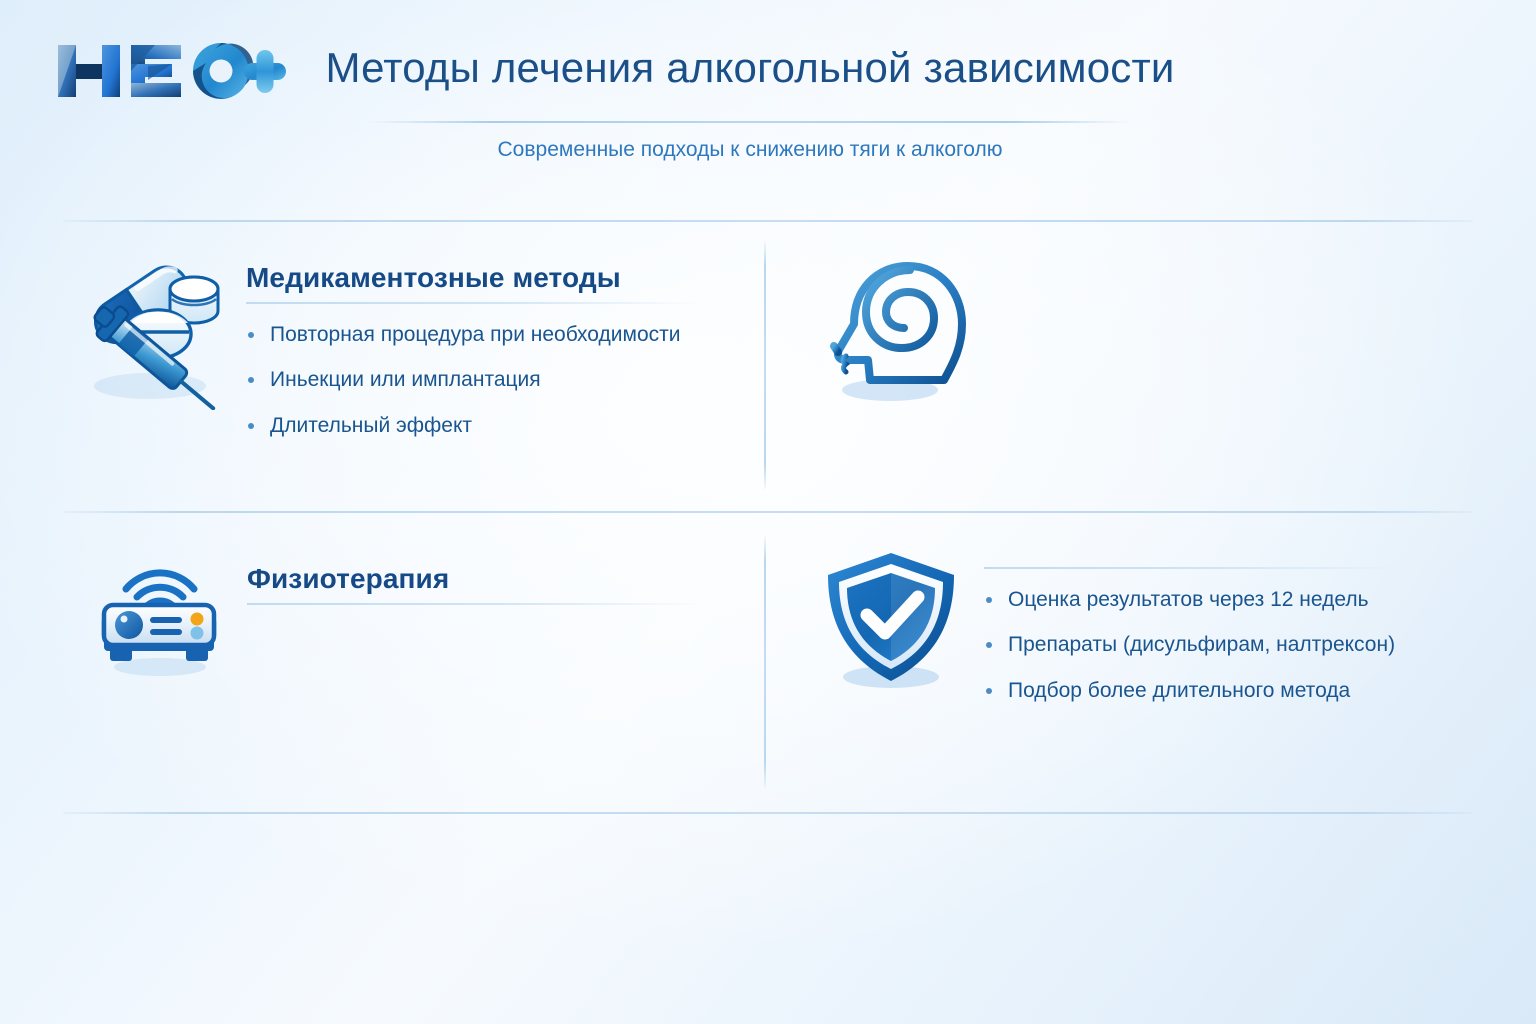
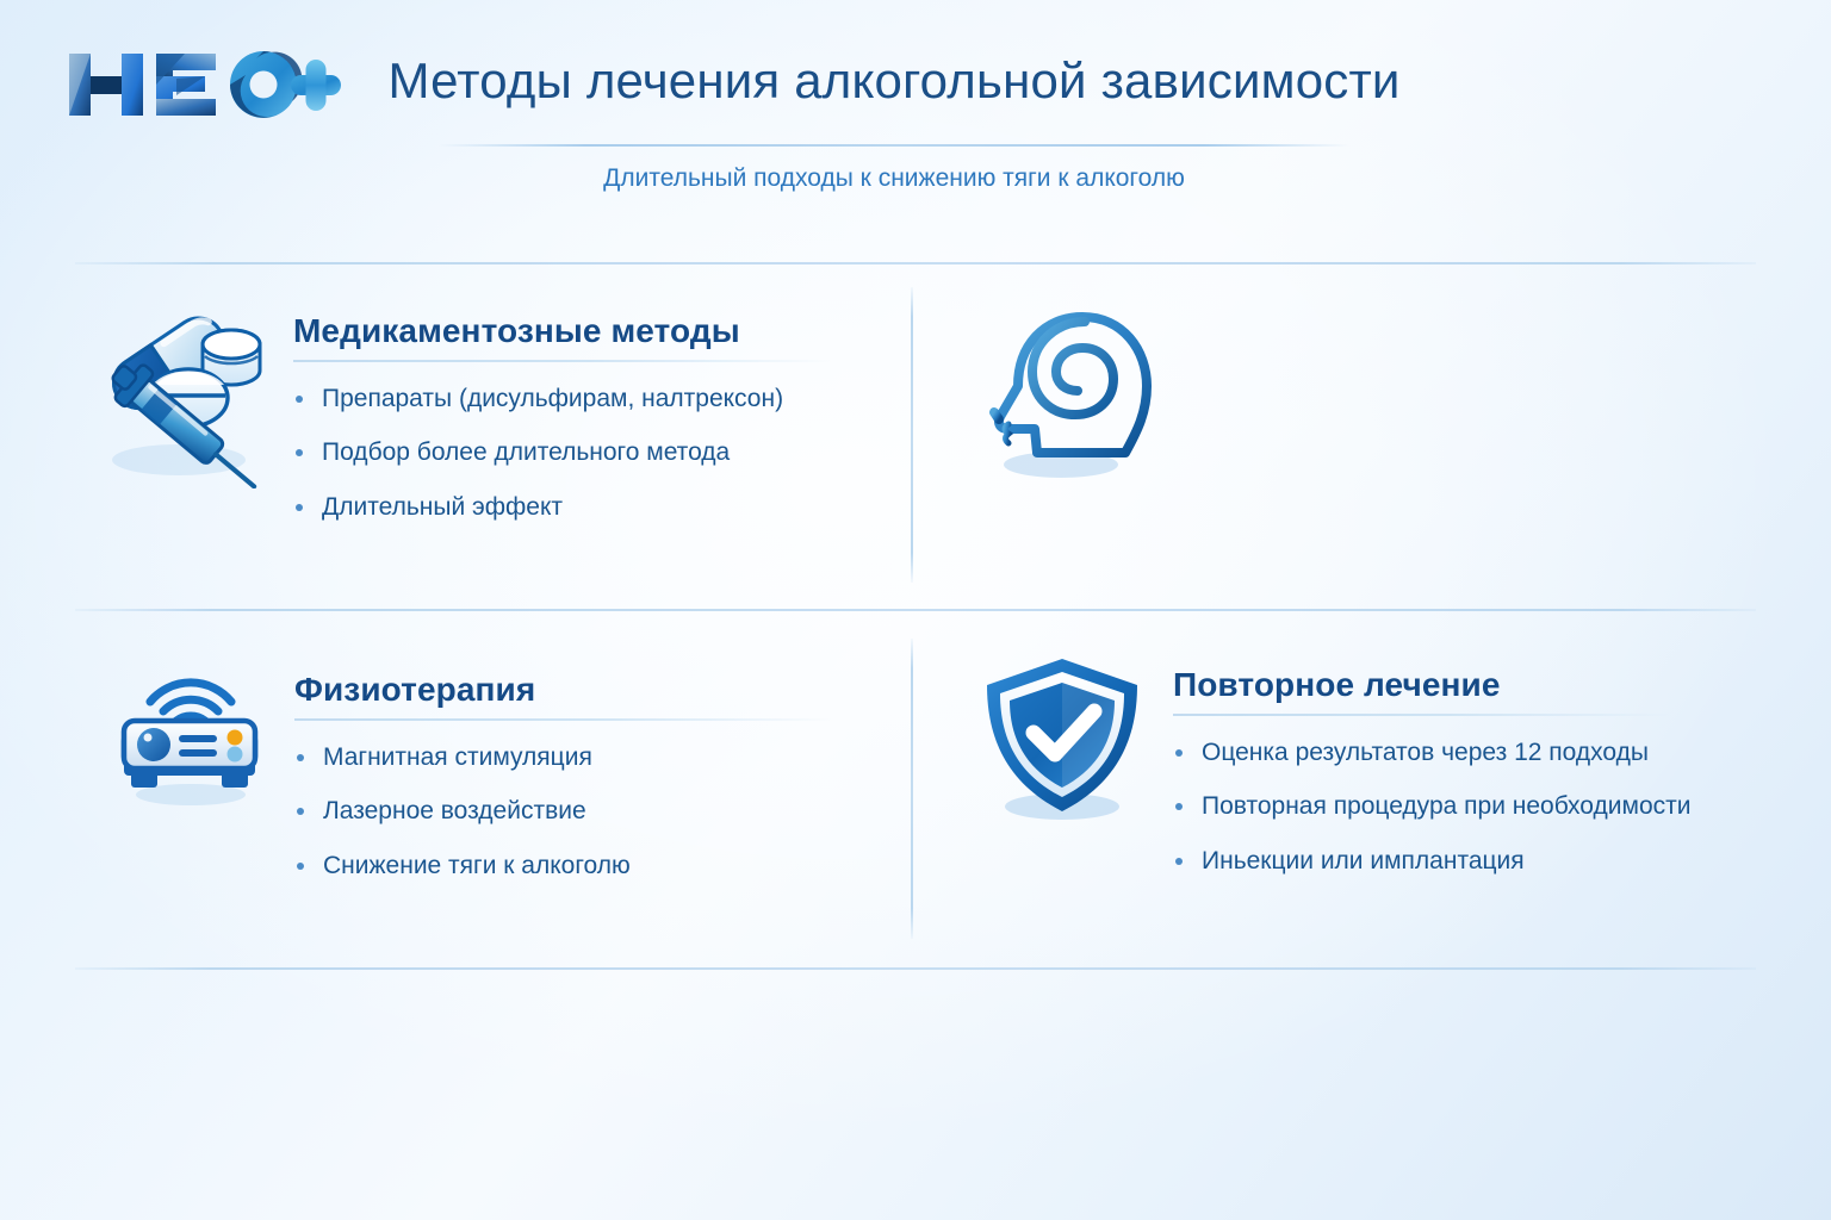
  Методы лечения алкогольной зависимости
- Современные подходы к снижению тяги к алкоголю
+ Длительный подходы к снижению тяги к алкоголю
  Медикаментозные методы
- Повторная процедура при необходимости
+ Препараты (дисульфирам, налтрексон)
- Иньекции или имплантация
+ Подбор более длительного метода
  Длительный эффект
  Физиотерапия
+ Магнитная стимуляция
+ Лазерное воздействие
+ Снижение тяги к алкоголю
+ Повторное лечение
- Оценка результатов через 12 недель
+ Оценка результатов через 12 подходы
- Препараты (дисульфирам, налтрексон)
+ Повторная процедура при необходимости
- Подбор более длительного метода
+ Иньекции или имплантация
